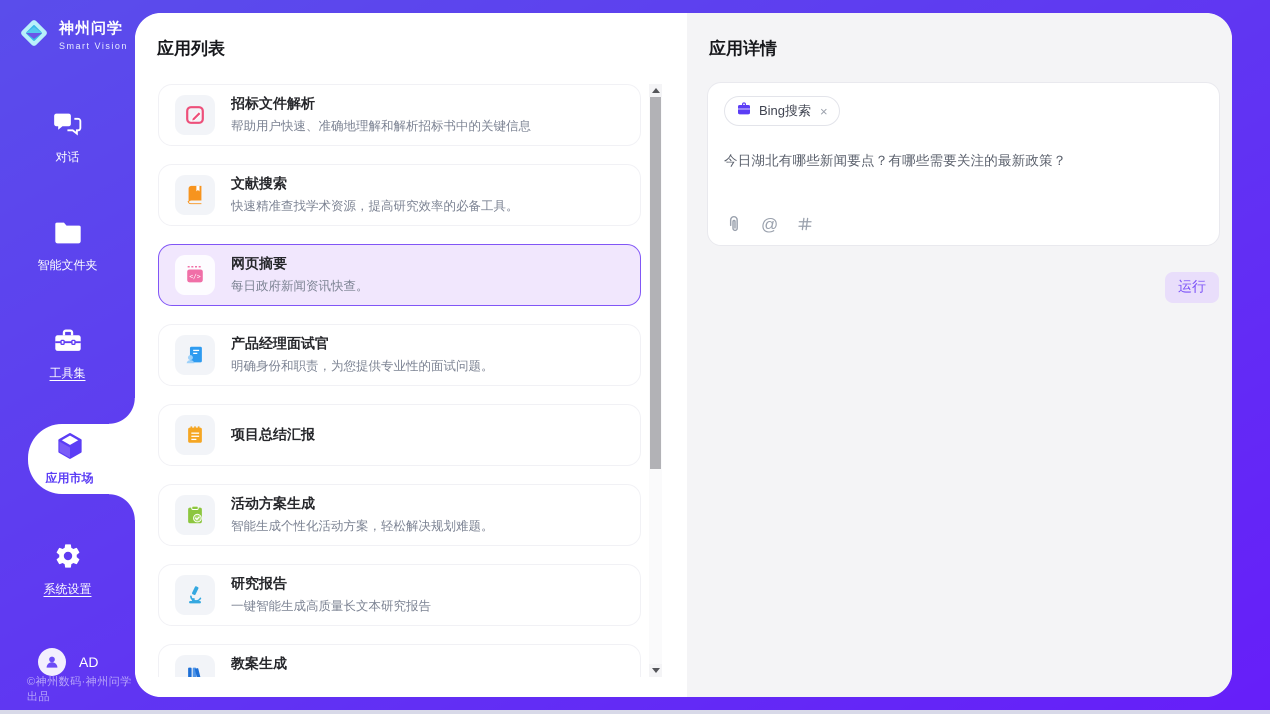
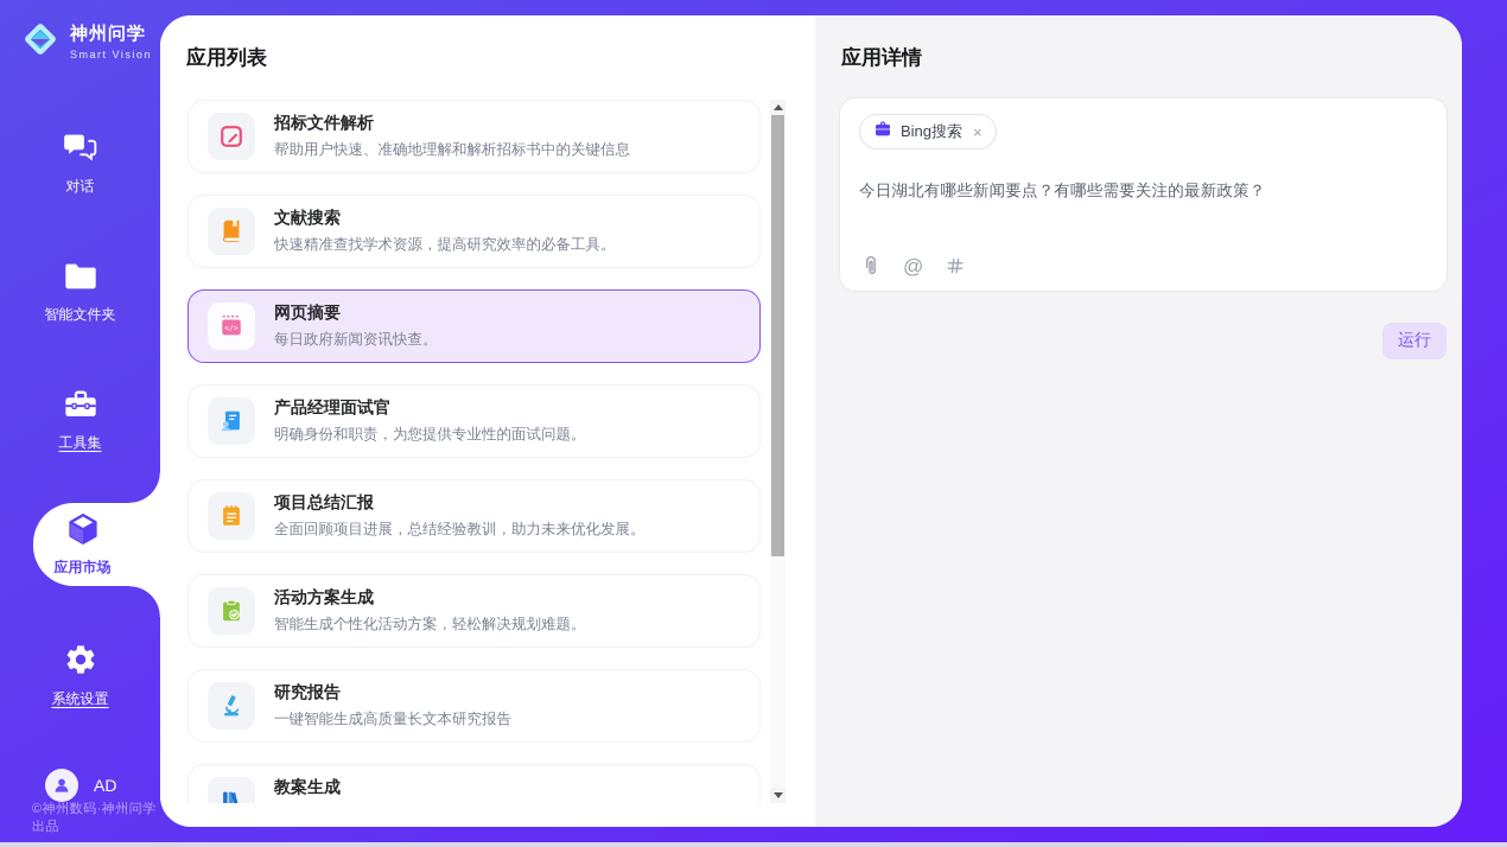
  神州问学
  Smart Vision
  对话
  智能文件夹
  工具集
  应用市场
  系统设置
  AD
  ©神州数码·神州问学出品
  应用列表
  招标文件解析
  帮助用户快速、准确地理解和解析招标书中的关键信息
  文献搜索
  快速精准查找学术资源，提高研究效率的必备工具。
  </>
  网页摘要
  每日政府新闻资讯快查。
  产品经理面试官
  明确身份和职责，为您提供专业性的面试问题。
  项目总结汇报
+ 全面回顾项目进展，总结经验教训，助力未来优化发展。
  活动方案生成
  智能生成个性化活动方案，轻松解决规划难题。
  研究报告
  一键智能生成高质量长文本研究报告
  教案生成
  应用详情
  Bing搜索
  ×
  今日湖北有哪些新闻要点？有哪些需要关注的最新政策？
  @
  运行
